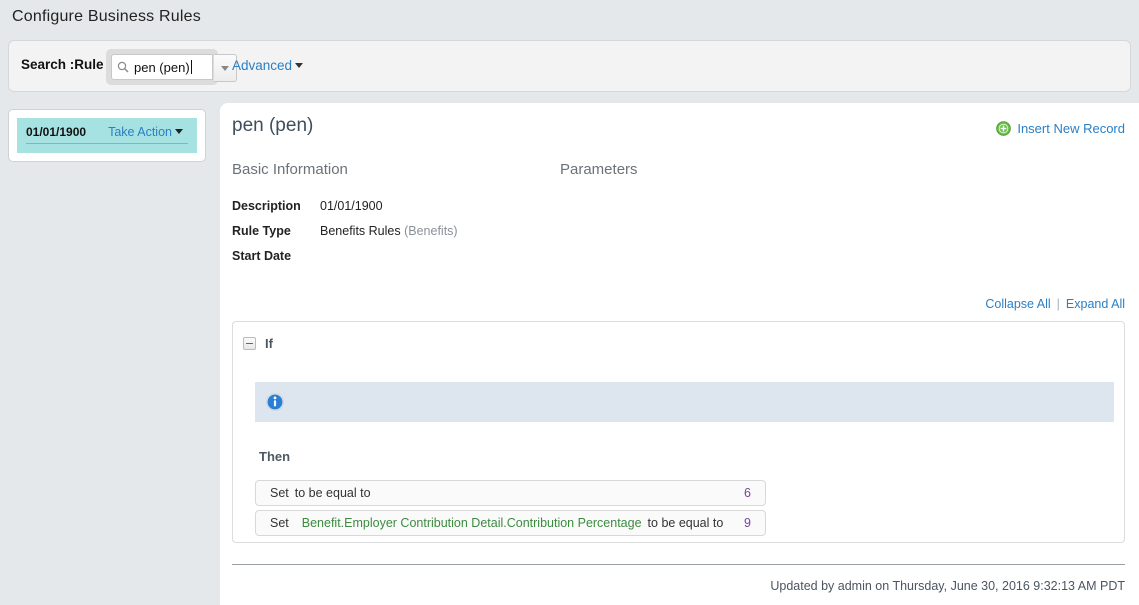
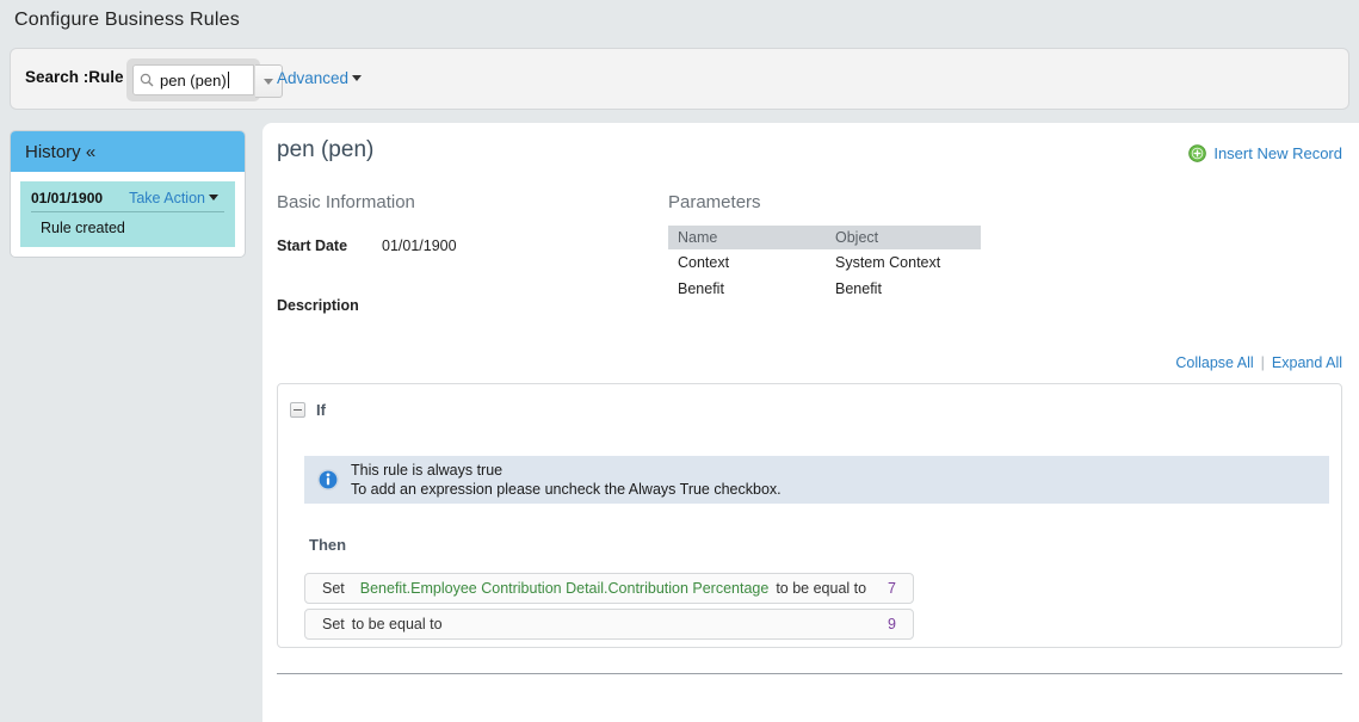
  Configure Business Rules
  Search :Rule
  pen (pen)
  Advanced
+ History «
  01/01/1900
  Take Action
+ Rule created
  pen (pen)
  Insert New Record
  Basic Information
- Description 01/01/1900
+ Start Date 01/01/1900
- Rule Type Benefits Rules (Benefits)
- Start Date
+ Description
  Parameters
+ Name	Object
+ Context	System Context
+ Benefit	Benefit
  Collapse All | Expand All
  If
+ This rule is always true
+ To add an expression please uncheck the Always True checkbox.
  Then
  Set
+ Benefit.Employee Contribution Detail.Contribution Percentage
  to be equal to
- 6
+ 7
  Set
- Benefit.Employer Contribution Detail.Contribution Percentage
  to be equal to
  9
- Updated by admin on Thursday, June 30, 2016 9:32:13 AM PDT
